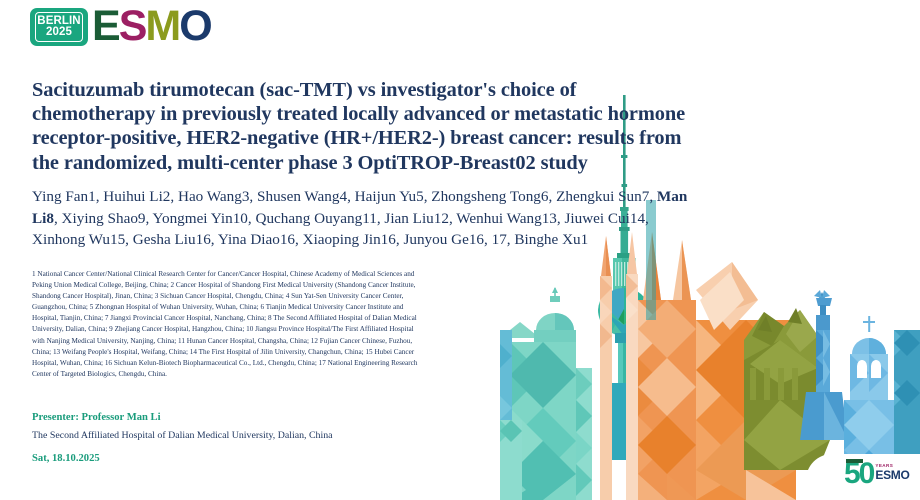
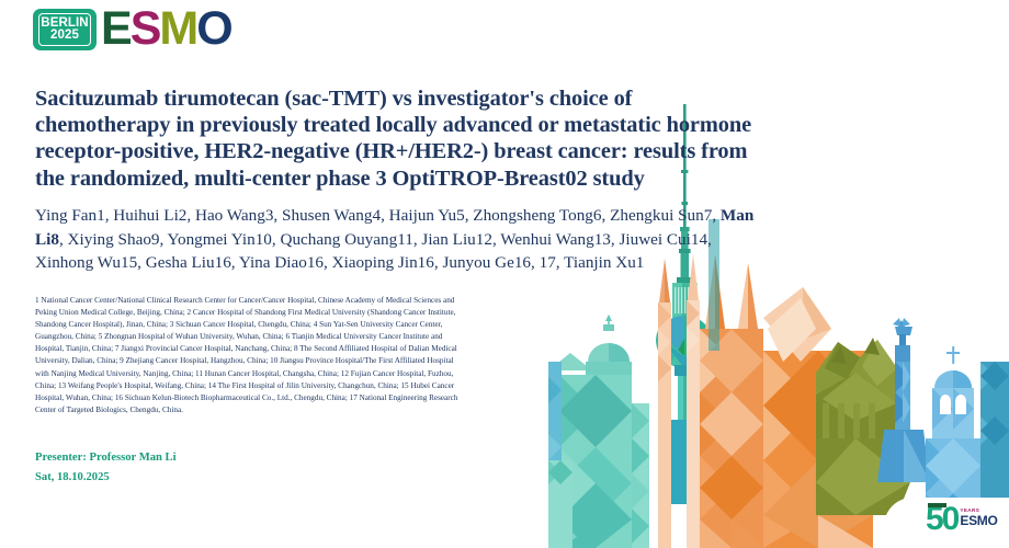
  BERLIN
  2025
  E
  S
  M
  O
  Sacituzumab tirumotecan (sac-TMT) vs investigator's choice of chemotherapy in previously treated locally advanced or metastatic hormone receptor-positive, HER2-negative (HR+/HER2-) breast cancer: results from the randomized, multi-center phase 3 OptiTROP-Breast02 study
- Ying Fan1, Huihui Li2, Hao Wang3, Shusen Wang4, Haijun Yu5, Zhongsheng Tong6, Zhengkui Sun7, Man Li8, Xiying Shao9, Yongmei Yin10, Quchang Ouyang11, Jian Liu12, Wenhui Wang13, Jiuwei Cui14, Xinhong Wu15, Gesha Liu16, Yina Diao16, Xiaoping Jin16, Junyou Ge16, 17, Binghe Xu1
+ Ying Fan1, Huihui Li2, Hao Wang3, Shusen Wang4, Haijun Yu5, Zhongsheng Tong6, Zhengkui Sun7, Man Li8, Xiying Shao9, Yongmei Yin10, Quchang Ouyang11, Jian Liu12, Wenhui Wang13, Jiuwei Cui14, Xinhong Wu15, Gesha Liu16, Yina Diao16, Xiaoping Jin16, Junyou Ge16, 17, Tianjin Xu1
- 1 National Cancer Center/National Clinical Research Center for Cancer/Cancer Hospital, Chinese Academy of Medical Sciences and Peking Union Medical College, Beijing, China; 2 Cancer Hospital of Shandong First Medical University (Shandong Cancer Institute, Shandong Cancer Hospital), Jinan, China; 3 Sichuan Cancer Hospital, Chengdu, China; 4 Sun Yat-Sen University Cancer Center, Guangzhou, China; 5 Zhongnan Hospital of Wuhan University, Wuhan, China; 6 Tianjin Medical University Cancer Institute and Hospital, Tianjin, China; 7 Jiangxi Provincial Cancer Hospital, Nanchang, China; 8 The Second Affiliated Hospital of Dalian Medical University, Dalian, China; 9 Zhejiang Cancer Hospital, Hangzhou, China; 10 Jiangsu Province Hospital/The First Affiliated Hospital with Nanjing Medical University, Nanjing, China; 11 Hunan Cancer Hospital, Changsha, China; 12 Fujian Cancer Chinese, Fuzhou, China; 13 Weifang People's Hospital, Weifang, China; 14 The First Hospital of Jilin University, Changchun, China; 15 Hubei Cancer Hospital, Wuhan, China; 16 Sichuan Kelun-Biotech Biopharmaceutical Co., Ltd., Chengdu, China; 17 National Engineering Research Center of Targeted Biologics, Chengdu, China.
+ 1 National Cancer Center/National Clinical Research Center for Cancer/Cancer Hospital, Chinese Academy of Medical Sciences and Peking Union Medical College, Beijing, China; 2 Cancer Hospital of Shandong First Medical University (Shandong Cancer Institute, Shandong Cancer Hospital), Jinan, China; 3 Sichuan Cancer Hospital, Chengdu, China; 4 Sun Yat-Sen University Cancer Center, Guangzhou, China; 5 Zhongnan Hospital of Wuhan University, Wuhan, China; 6 Tianjin Medical University Cancer Institute and Hospital, Tianjin, China; 7 Jiangxi Provincial Cancer Hospital, Nanchang, China; 8 The Second Affiliated Hospital of Dalian Medical University, Dalian, China; 9 Zhejiang Cancer Hospital, Hangzhou, China; 10 Jiangsu Province Hospital/The First Affiliated Hospital with Nanjing Medical University, Nanjing, China; 11 Hunan Cancer Hospital, Changsha, China; 12 Fujian Cancer Hospital, Fuzhou, China; 13 Weifang People's Hospital, Weifang, China; 14 The First Hospital of Jilin University, Changchun, China; 15 Hubei Cancer Hospital, Wuhan, China; 16 Sichuan Kelun-Biotech Biopharmaceutical Co., Ltd., Chengdu, China; 17 National Engineering Research Center of Targeted Biologics, Chengdu, China.
  Presenter: Professor Man Li
- The Second Affiliated Hospital of Dalian Medical University, Dalian, China
  Sat, 18.10.2025
  50
  ESMO
